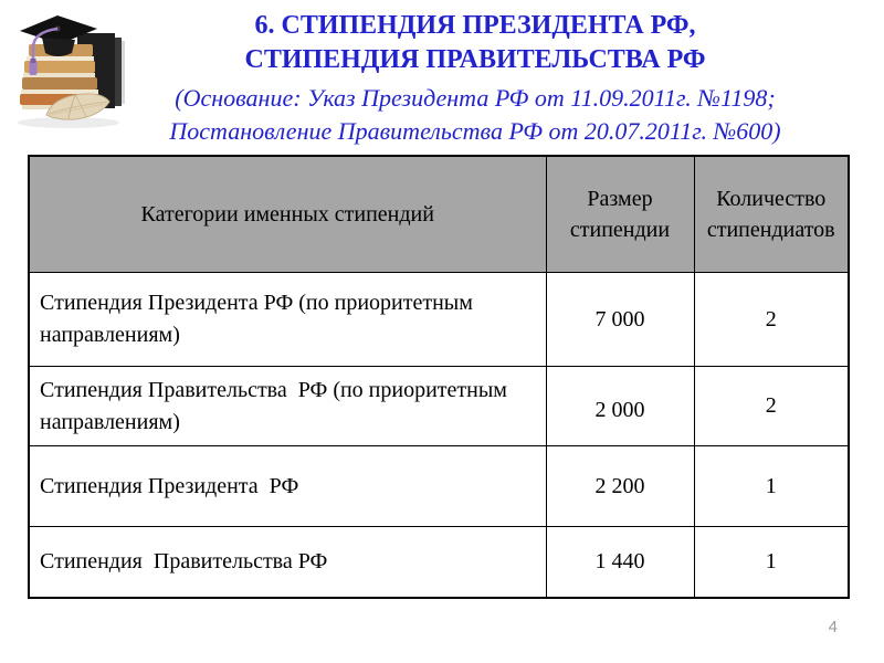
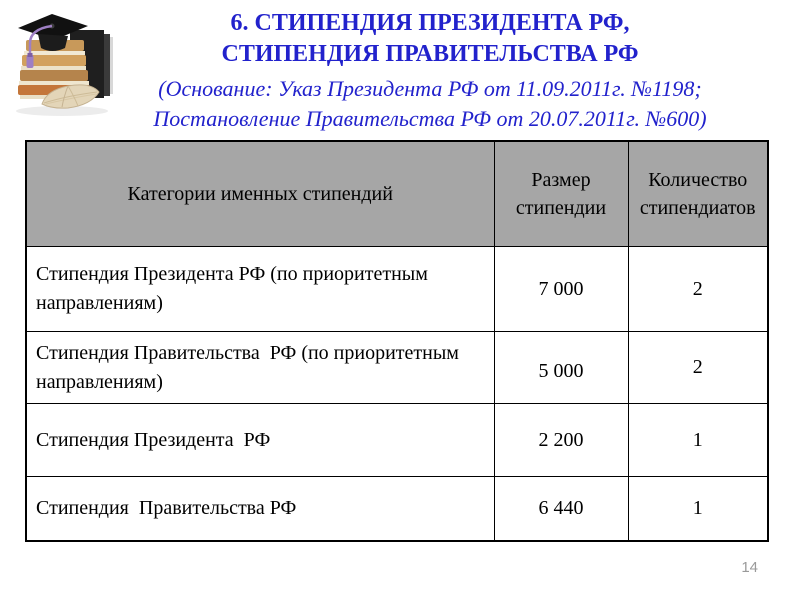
  6. СТИПЕНДИЯ ПРЕЗИДЕНТА РФ,
  СТИПЕНДИЯ ПРАВИТЕЛЬСТВА РФ
  (Основание: Указ Президента РФ от 11.09.2011г. №1198;
  Постановление Правительства РФ от 20.07.2011г. №600)
  Категории именных стипендий	Размер стипендии	Количество стипендиатов
  Стипендия Президента РФ (по приоритетным направлениям)	7 000	2
- Стипендия Правительства РФ (по приоритетным направлениям)	2 000	2
+ Стипендия Правительства РФ (по приоритетным направлениям)	5 000	2
  Стипендия Президента РФ	2 200	1
- Стипендия Правительства РФ	1 440	1
+ Стипендия Правительства РФ	6 440	1
- 4
+ 14
